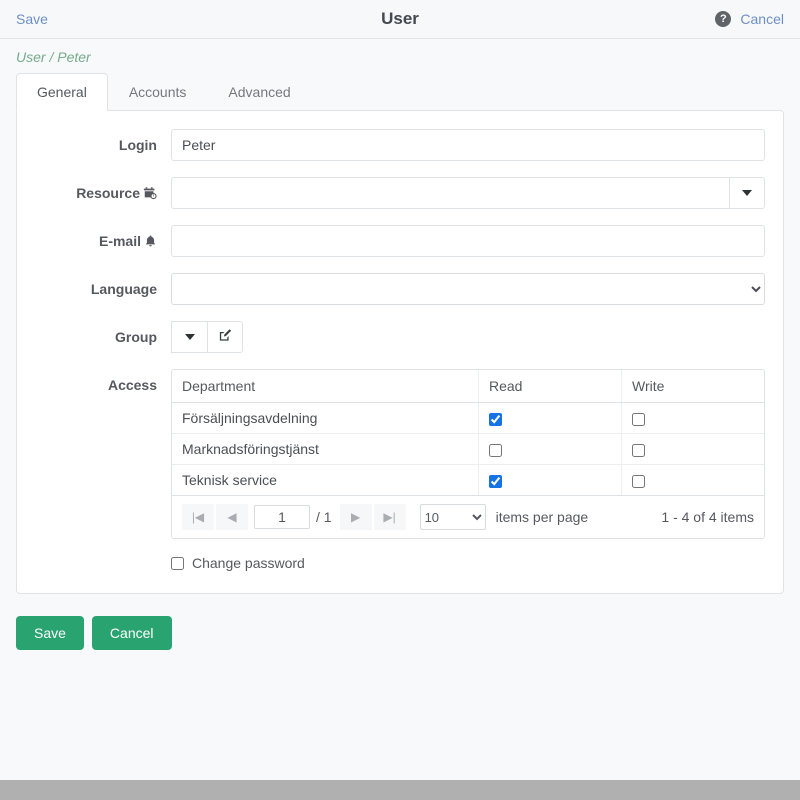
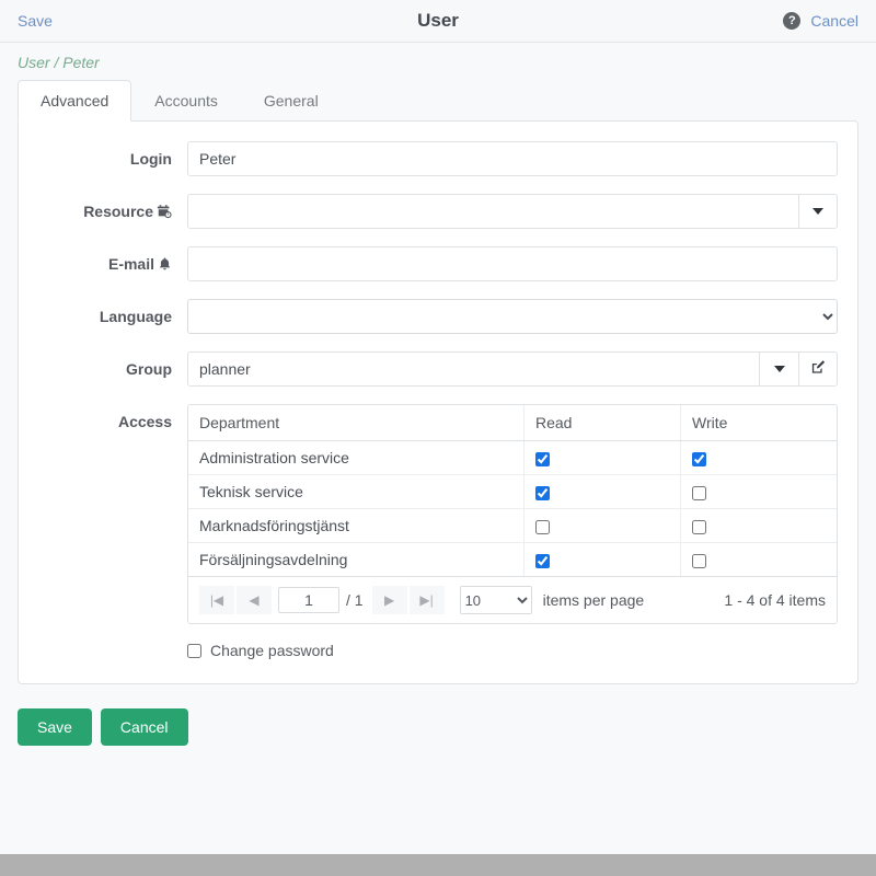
  Save
  User
  ?
  Cancel
  User / Peter
- General
+ Advanced
  Accounts
- Advanced
+ General
  Login
  Peter
  Resource
  E-mail
  Language
  Group
+ planner
  Access
  Department	Read	Write
+ Administration service
- Försäljningsavdelning
+ Teknisk service
  Marknadsföringstjänst
- Teknisk service
+ Försäljningsavdelning
  |◀
  ◀
  1
  / 1
  ▶
  ▶|
  10
  items per page
  1 - 4 of 4 items
  Change password
  Save
  Cancel
